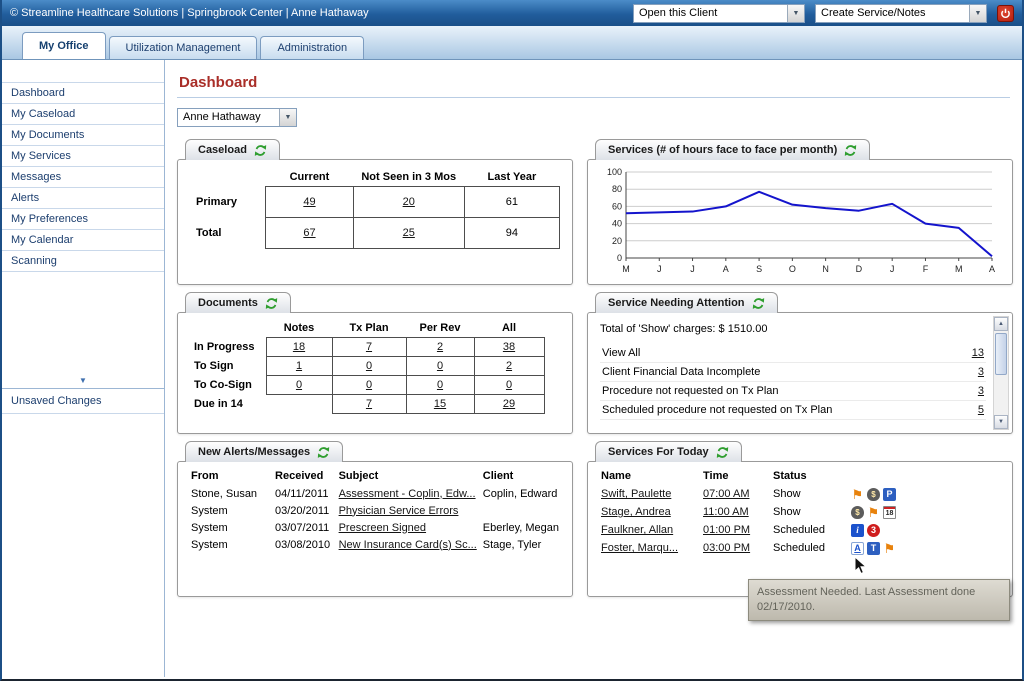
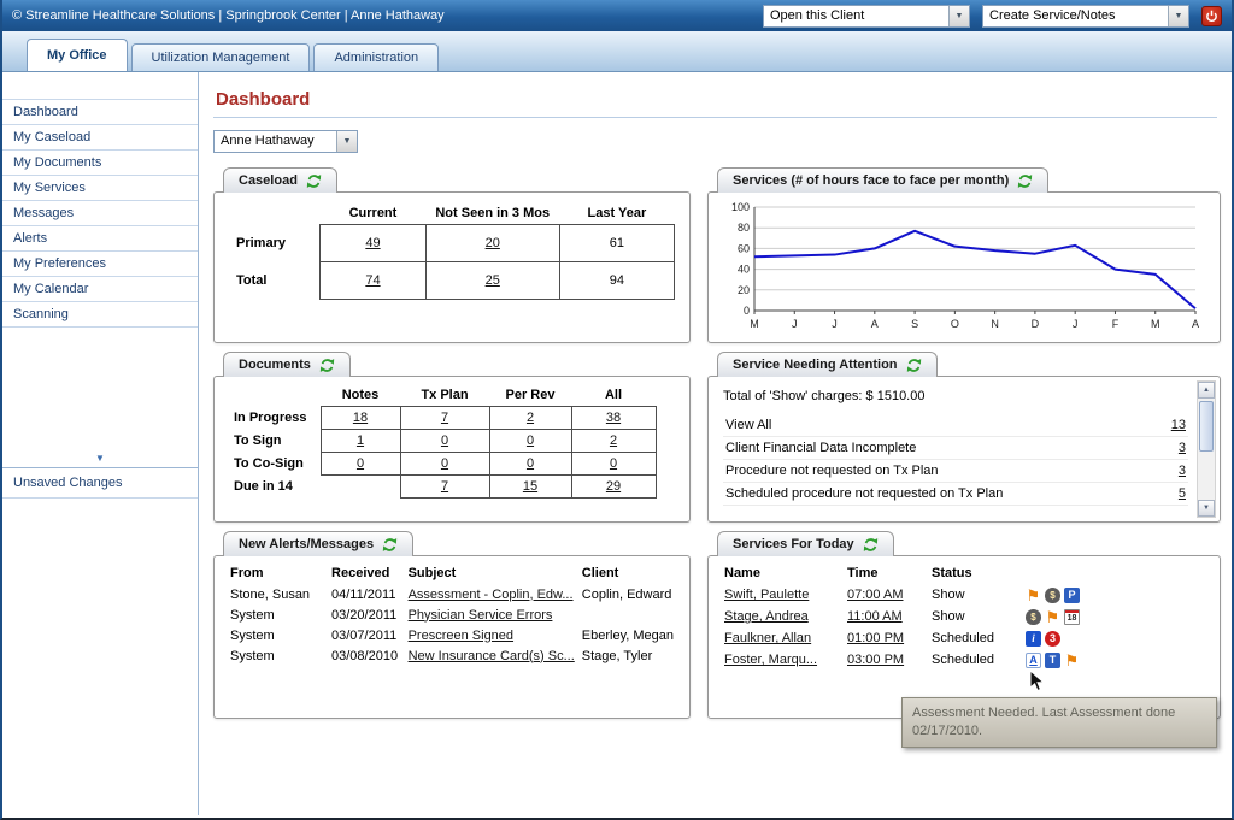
  © Streamline Healthcare Solutions | Springbrook Center | Anne Hathaway
  Open this Client
  Create Service/Notes
  My Office
  Utilization Management
  Administration
  Dashboard
  My Caseload
  My Documents
  My Services
  Messages
  Alerts
  My Preferences
  My Calendar
  Scanning
  ▼
  Unsaved Changes
  Dashboard
  Anne Hathaway
  Caseload
  	Current	Not Seen in 3 Mos	Last Year
  Primary	49	20	61
- Total	67	25	94
+ Total	74	25	94
  Services (# of hours face to face per month)
  0
  20
  40
  60
  80
  100
  M
  J
  J
  A
  S
  O
  N
  D
  J
  F
  M
  A
  Documents
  	Notes	Tx Plan	Per Rev	All
  In Progress	18	7	2	38
  To Sign	1	0	0	2
  To Co-Sign	0	0	0	0
  Due in 14		7	15	29
  Service Needing Attention
  Total of 'Show' charges: $ 1510.00
  View All
  13
  Client Financial Data Incomplete
  3
  Procedure not requested on Tx Plan
  3
  Scheduled procedure not requested on Tx Plan
  5
  New Alerts/Messages
  From	Received	Subject	Client
  Stone, Susan	04/11/2011	Assessment - Coplin, Edw...	Coplin, Edward
  System	03/20/2011	Physician Service Errors
  System	03/07/2011	Prescreen Signed	Eberley, Megan
  System	03/08/2010	New Insurance Card(s) Sc...	Stage, Tyler
  Services For Today
  Name	Time	Status
  Swift, Paulette	07:00 AM	Show	⚑ $ P
  Stage, Andrea	11:00 AM	Show	$ ⚑
  Faulkner, Allan	01:00 PM	Scheduled	i 3
  Foster, Marqu...	03:00 PM	Scheduled	A T ⚑
  Assessment Needed. Last Assessment done 02/17/2010.
